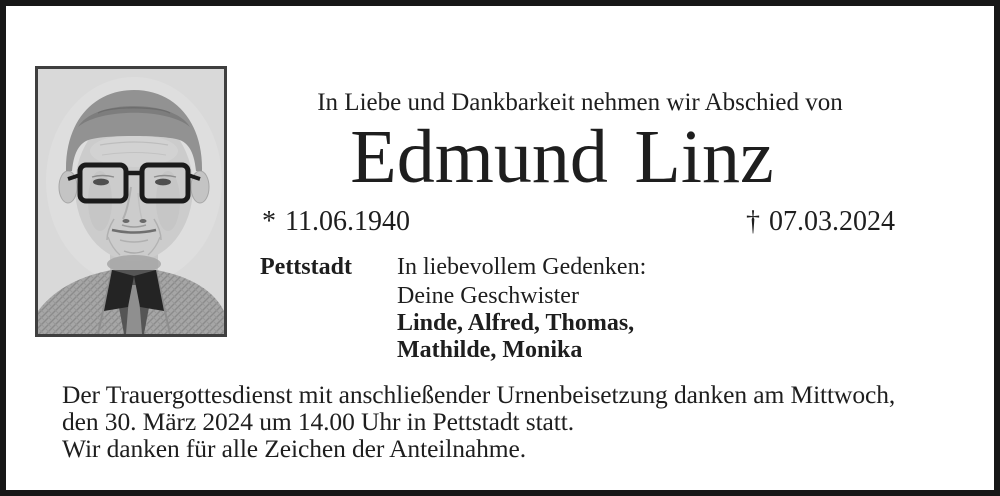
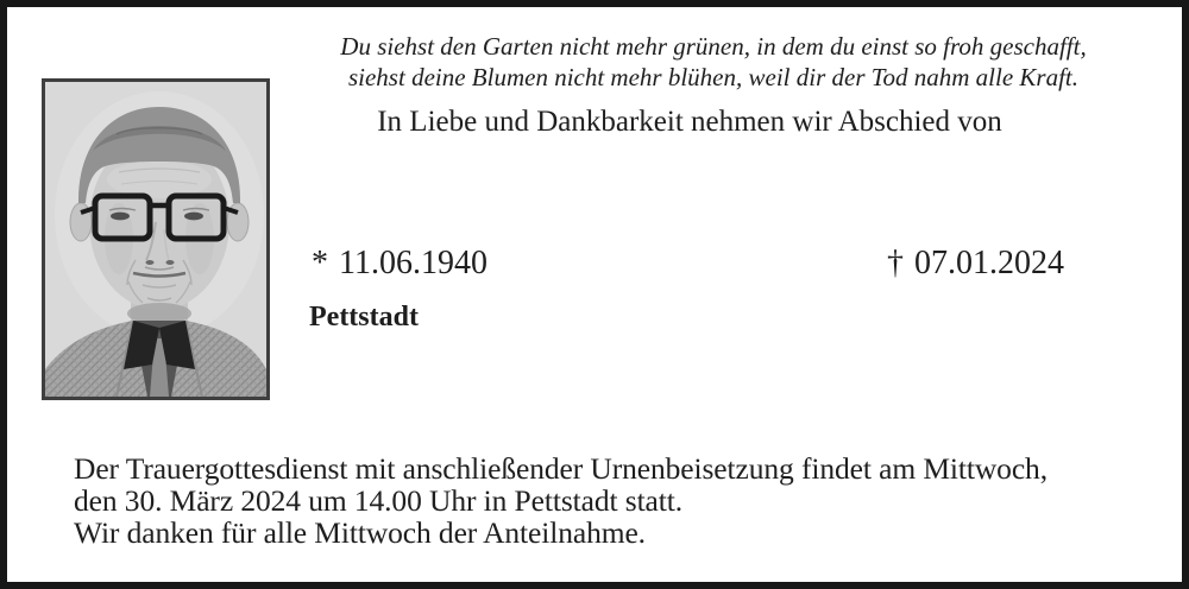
+ Du siehst den Garten nicht mehr grünen, in dem du einst so froh geschafft,
+ siehst deine Blumen nicht mehr blühen, weil dir der Tod nahm alle Kraft.
  In Liebe und Dankbarkeit nehmen wir Abschied von
- Edmund Linz
  * 11.06.1940
- † 07.03.2024
+ † 07.01.2024
  Pettstadt
- In liebevollem Gedenken:
- Deine Geschwister
- Linde, Alfred, Thomas,
- Mathilde, Monika
- Der Trauergottesdienst mit anschließender Urnenbeisetzung danken am Mittwoch,
+ Der Trauergottesdienst mit anschließender Urnenbeisetzung findet am Mittwoch,
  den 30. März 2024 um 14.00 Uhr in Pettstadt statt.
- Wir danken für alle Zeichen der Anteilnahme.
+ Wir danken für alle Mittwoch der Anteilnahme.
